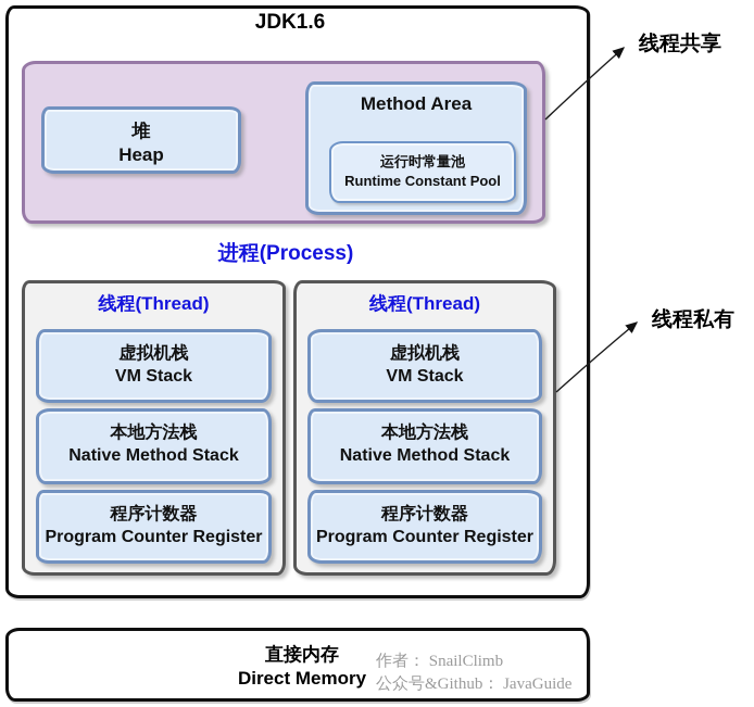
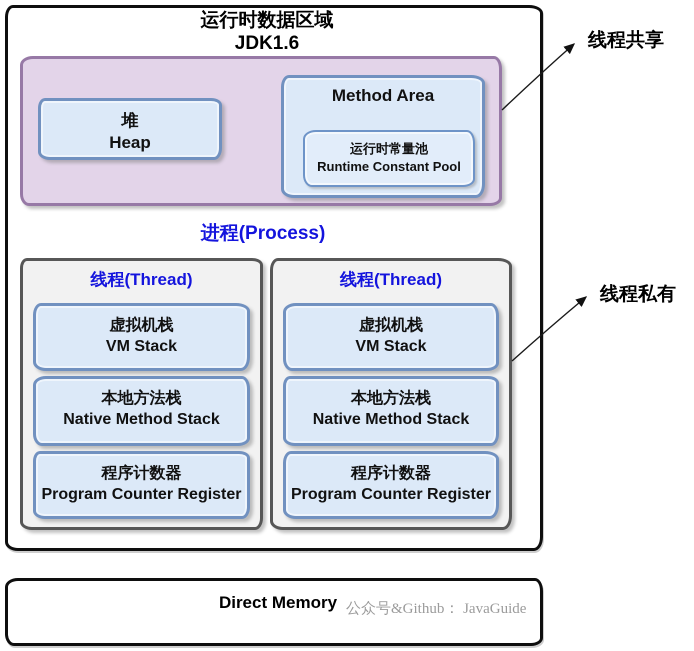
+ 运行时数据区域
  JDK1.6
  堆
  Heap
  Method Area
  运行时常量池
  Runtime Constant Pool
  进程(Process)
  线程(Thread)
  虚拟机栈
  VM Stack
  本地方法栈
  Native Method Stack
  程序计数器
  Program Counter Register
  线程(Thread)
  虚拟机栈
  VM Stack
  本地方法栈
  Native Method Stack
  程序计数器
  Program Counter Register
  线程共享
  线程私有
- 直接内存
  Direct Memory
- 作者： SnailClimb
  公众号&Github： JavaGuide
